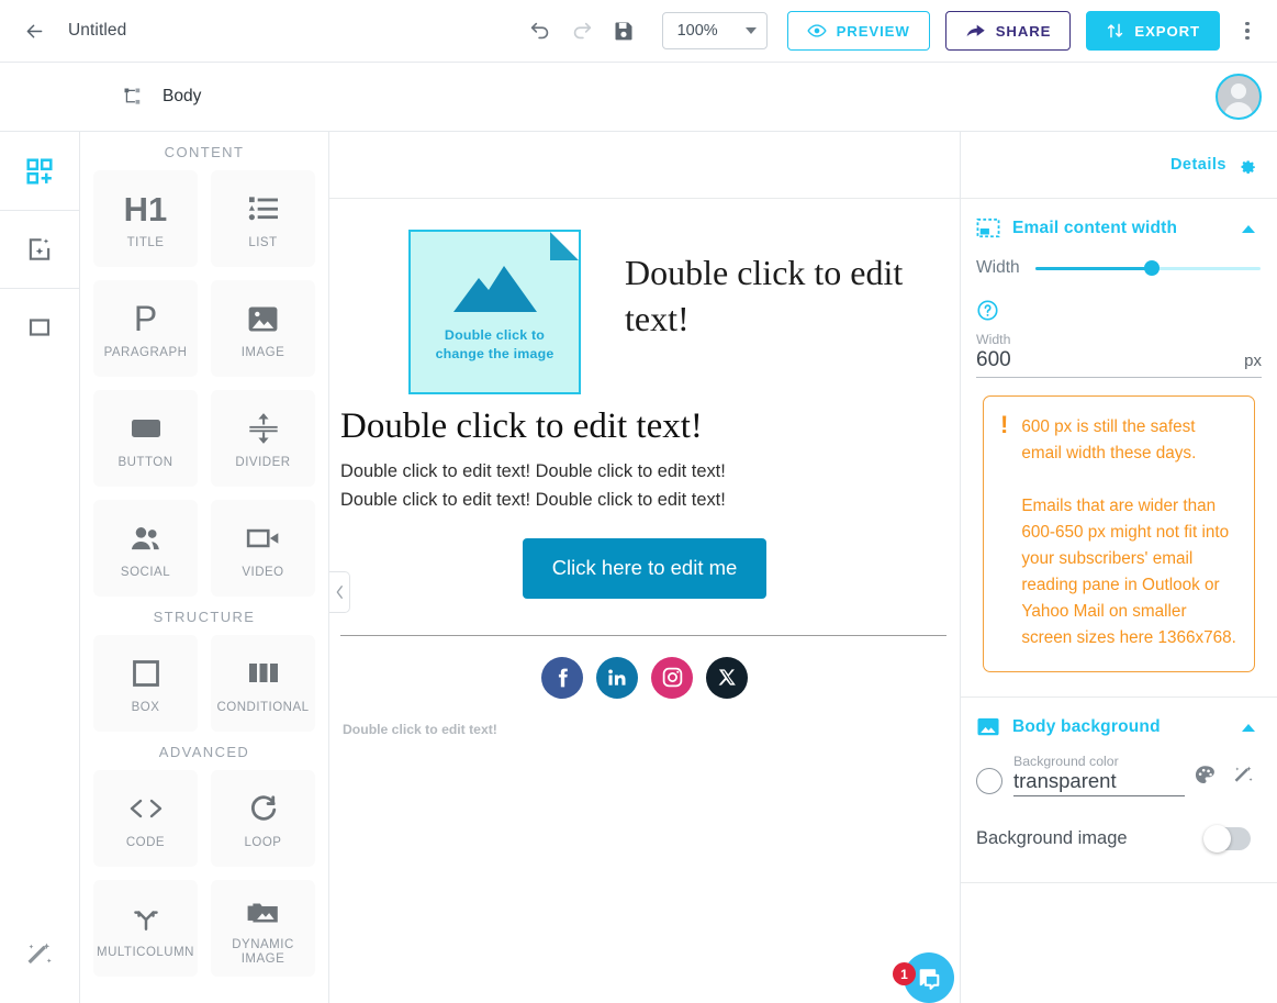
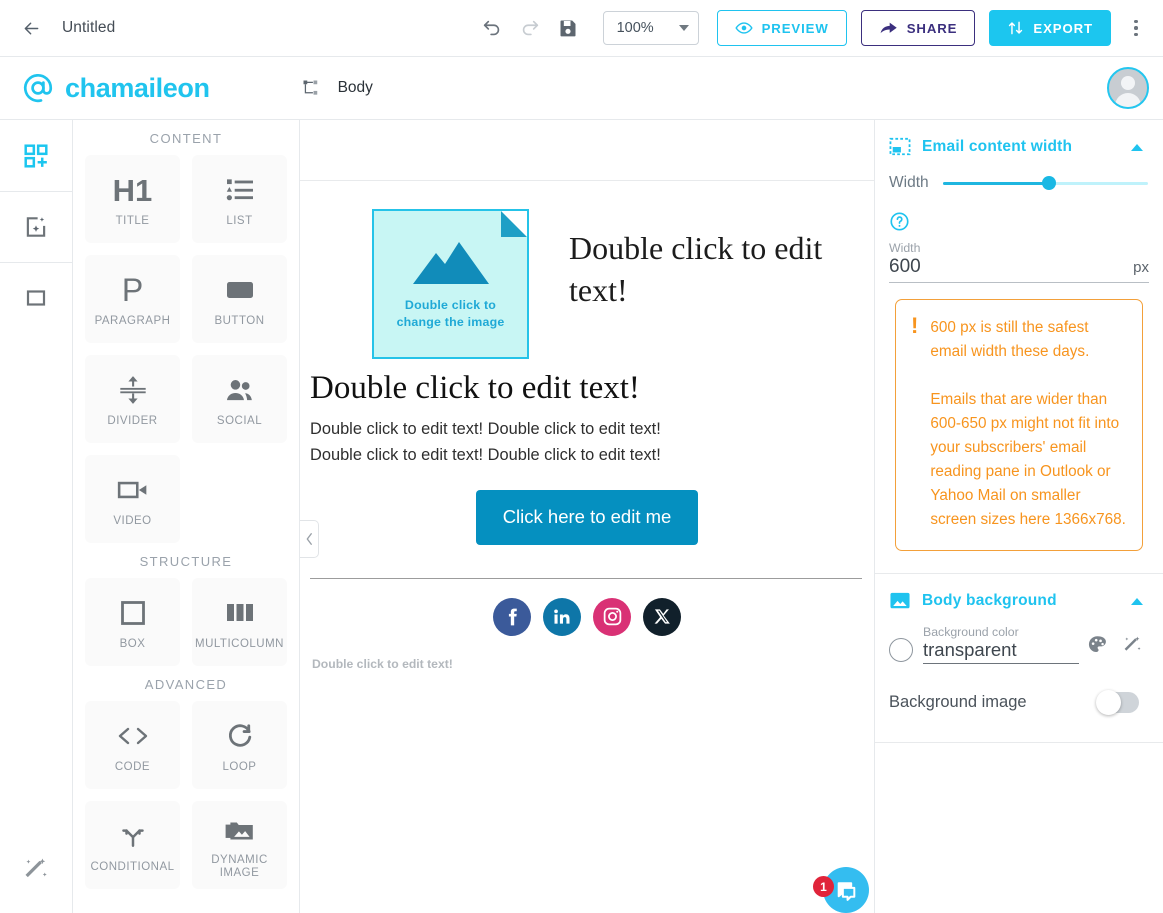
  Untitled
  100%
  PREVIEW
  SHARE
  EXPORT
+ chamaileon
  Body
  CONTENT
  H1
  TITLE
  LIST
  P
  PARAGRAPH
- IMAGE
  BUTTON
  DIVIDER
  SOCIAL
  VIDEO
  STRUCTURE
  BOX
- CONDITIONAL
+ MULTICOLUMN
  ADVANCED
  CODE
  LOOP
- MULTICOLUMN
+ CONDITIONAL
  DYNAMIC IMAGE
  Double click to
  change the image
  Double click to edit text!
  Double click to edit text!
  Double click to edit text! Double click to edit text!
  Double click to edit text! Double click to edit text!
  Click here to edit me
  Double click to edit text!
- Details
  Email content width
  Width
  Width
  600
  px
  !
  600 px is still the safest email width these days.
  Emails that are wider than 600-650 px might not fit into your subscribers' email reading pane in Outlook or Yahoo Mail on smaller screen sizes here 1366x768.
  Body background
  Background color
  transparent
  Background image
  1
